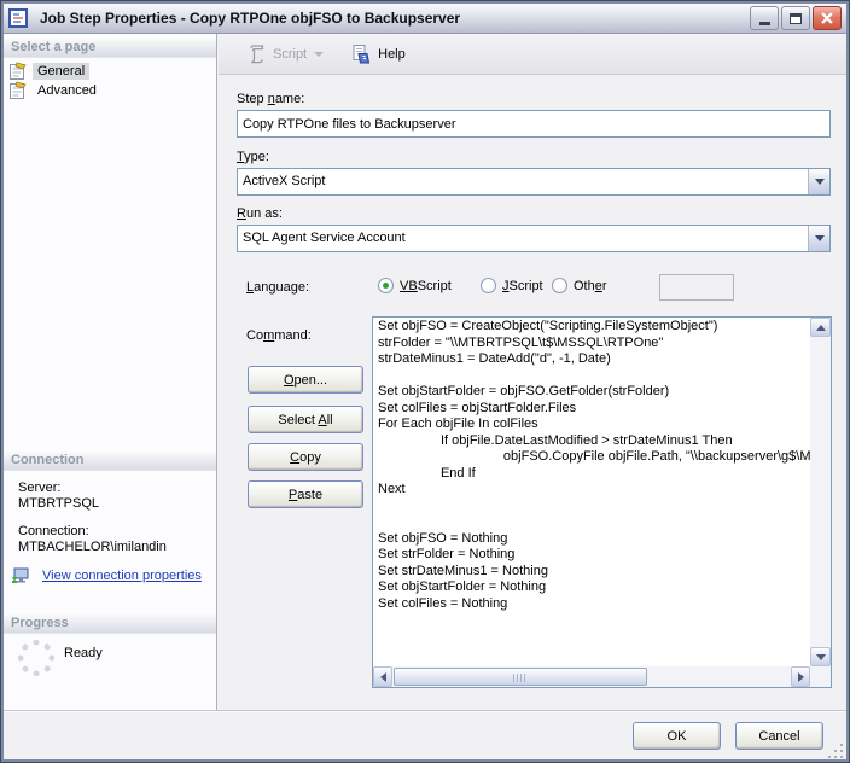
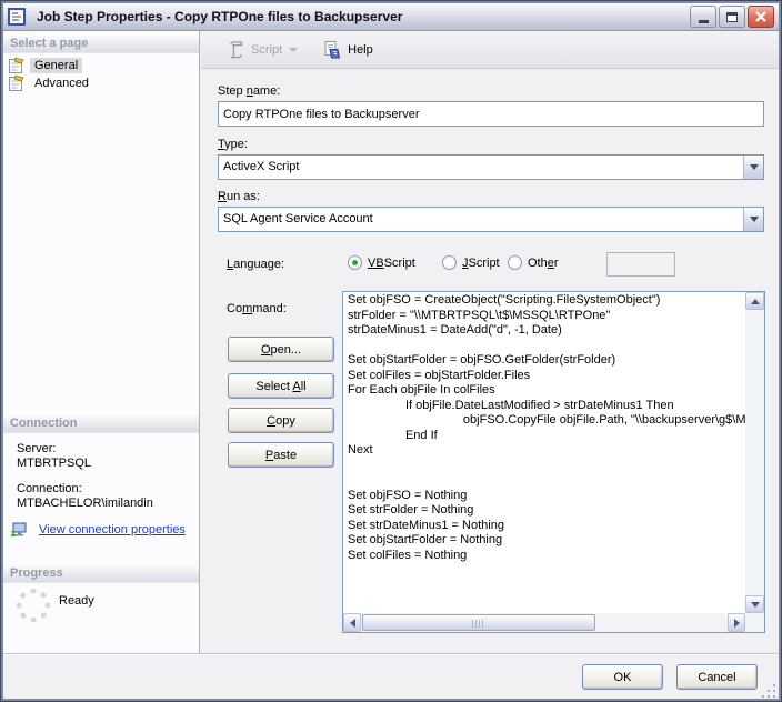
- Job Step Properties - Copy RTPOne objFSO to Backupserver
+ Job Step Properties - Copy RTPOne files to Backupserver
  Select a page
  General
  Advanced
  Connection
  Server:
  MTBRTPSQL
  Connection:
  MTBACHELOR\imilandin
  View connection properties
  Progress
  Ready
  Script
  Help
  Step name:
  Copy RTPOne files to Backupserver
  Type:
  ActiveX Script
  Run as:
  SQL Agent Service Account
  Language:
  VBScript
  JScript
  Other
  Command:
  Open...
  Select All
  Copy
  Paste
  Set objFSO = CreateObject("Scripting.FileSystemObject")
  strFolder = "\\MTBRTPSQL\t$\MSSQL\RTPOne"
  strDateMinus1 = DateAdd("d", -1, Date)
  Set objStartFolder = objFSO.GetFolder(strFolder)
  Set colFiles = objStartFolder.Files
  For Each objFile In colFiles
  If objFile.DateLastModified > strDateMinus1 Then
  objFSO.CopyFile objFile.Path, "\\backupserver\g$\M
  End If
  Next
  Set objFSO = Nothing
  Set strFolder = Nothing
  Set strDateMinus1 = Nothing
  Set objStartFolder = Nothing
  Set colFiles = Nothing
  OK
  Cancel
